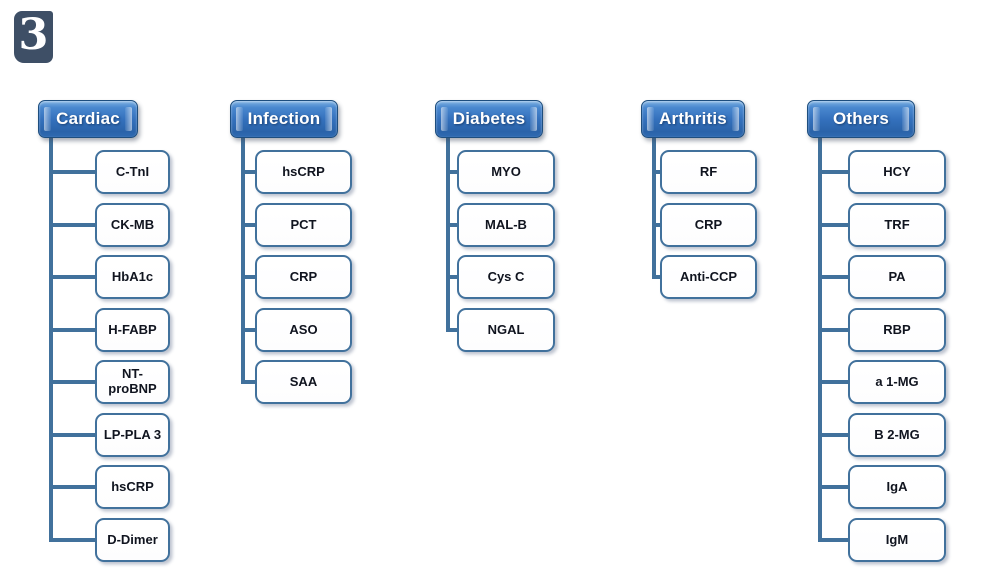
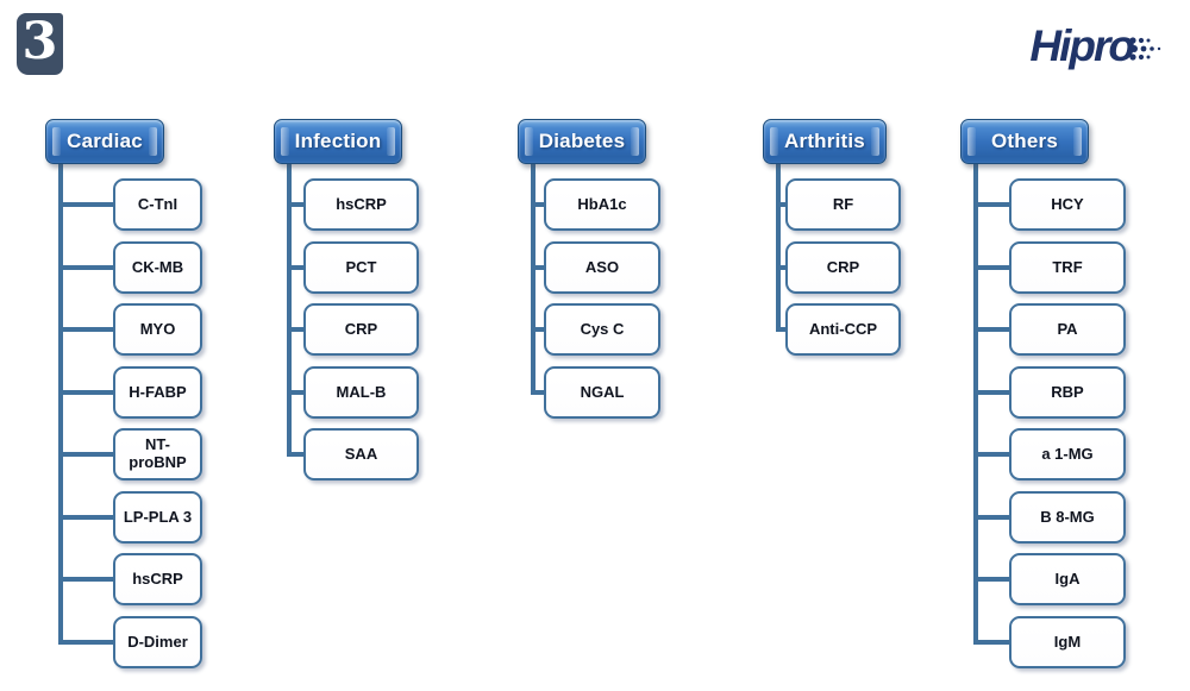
  3
+ Hipro
  Cardiac
  C-TnI
  CK-MB
- HbA1c
+ MYO
  H-FABP
  NT-proBNP
  LP-PLA 3
  hsCRP
  D-Dimer
  Infection
  hsCRP
  PCT
  CRP
- ASO
+ MAL-B
  SAA
  Diabetes
- MYO
+ HbA1c
- MAL-B
+ ASO
  Cys C
  NGAL
  Arthritis
  RF
  CRP
  Anti-CCP
  Others
  HCY
  TRF
  PA
  RBP
  a 1-MG
- B 2-MG
+ B 8-MG
  IgA
  IgM
